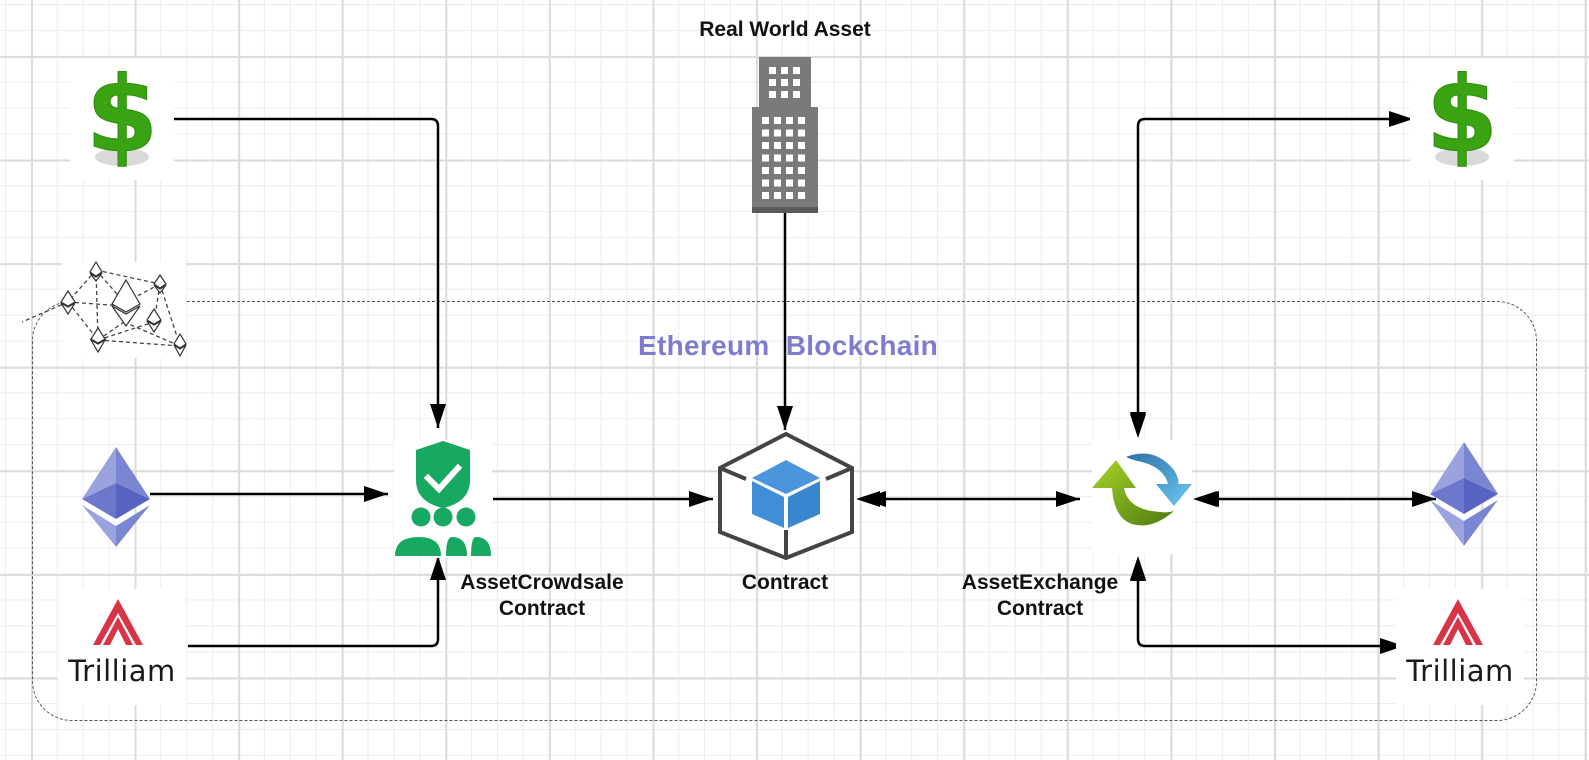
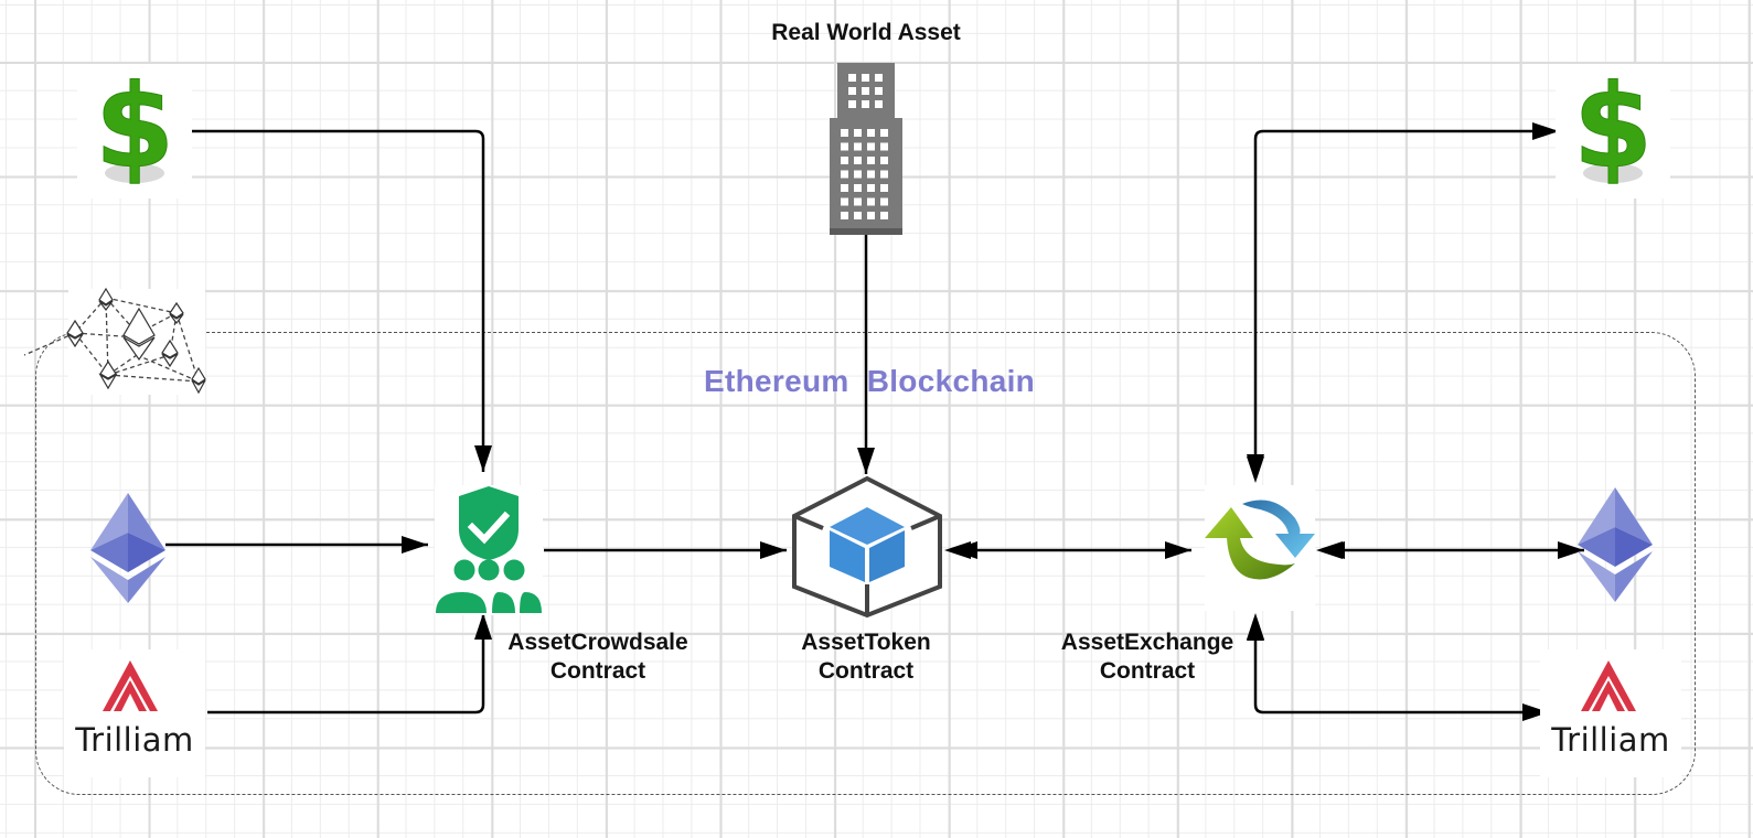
  Ethereum Blockchain
  Real World Asset
  $
  $
  Trilliam
  Trilliam
  AssetCrowdsale
  Contract
+ AssetToken
  Contract
  AssetExchange
  Contract
